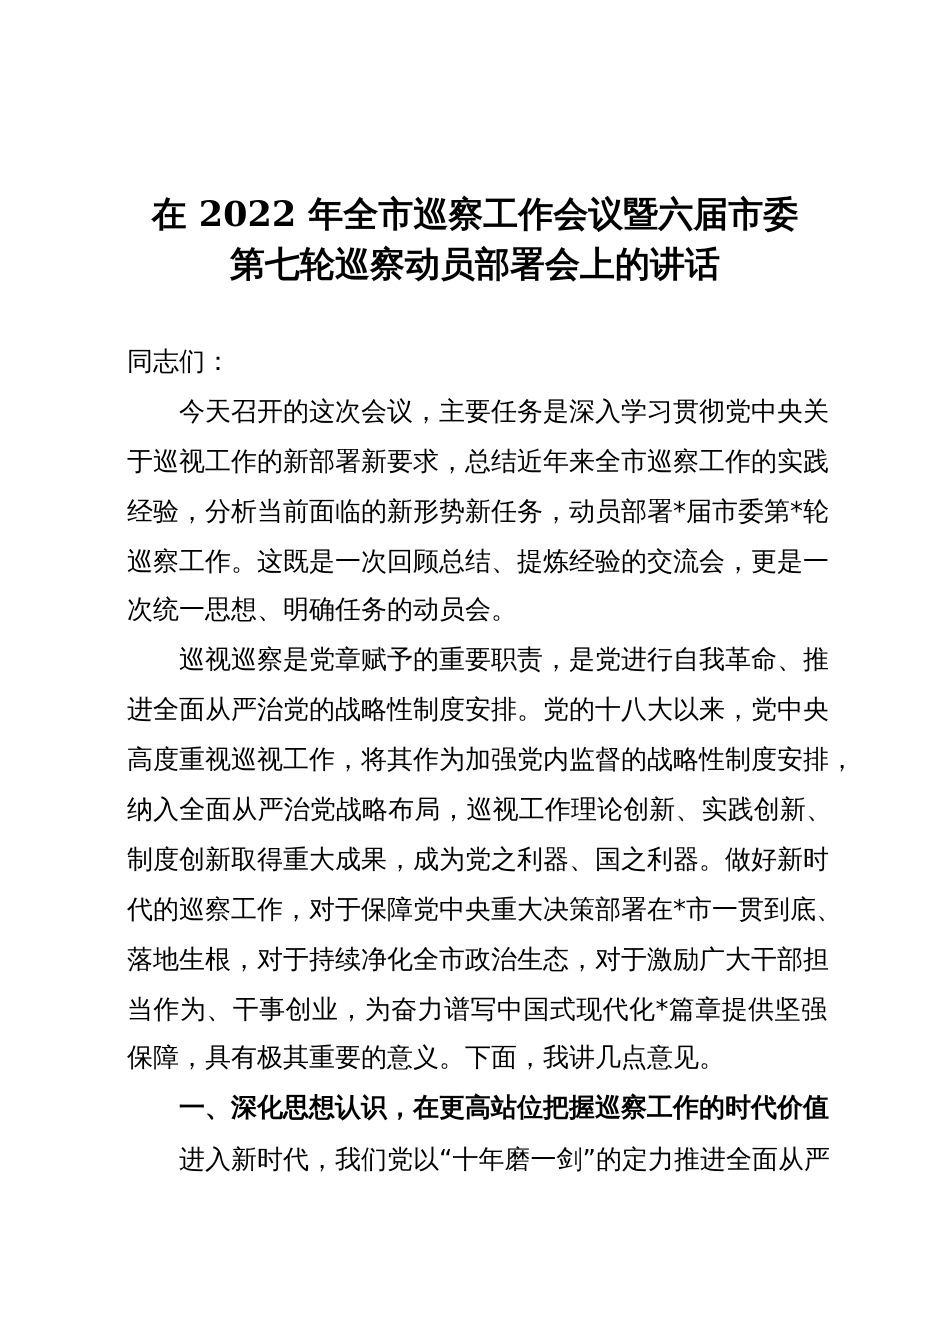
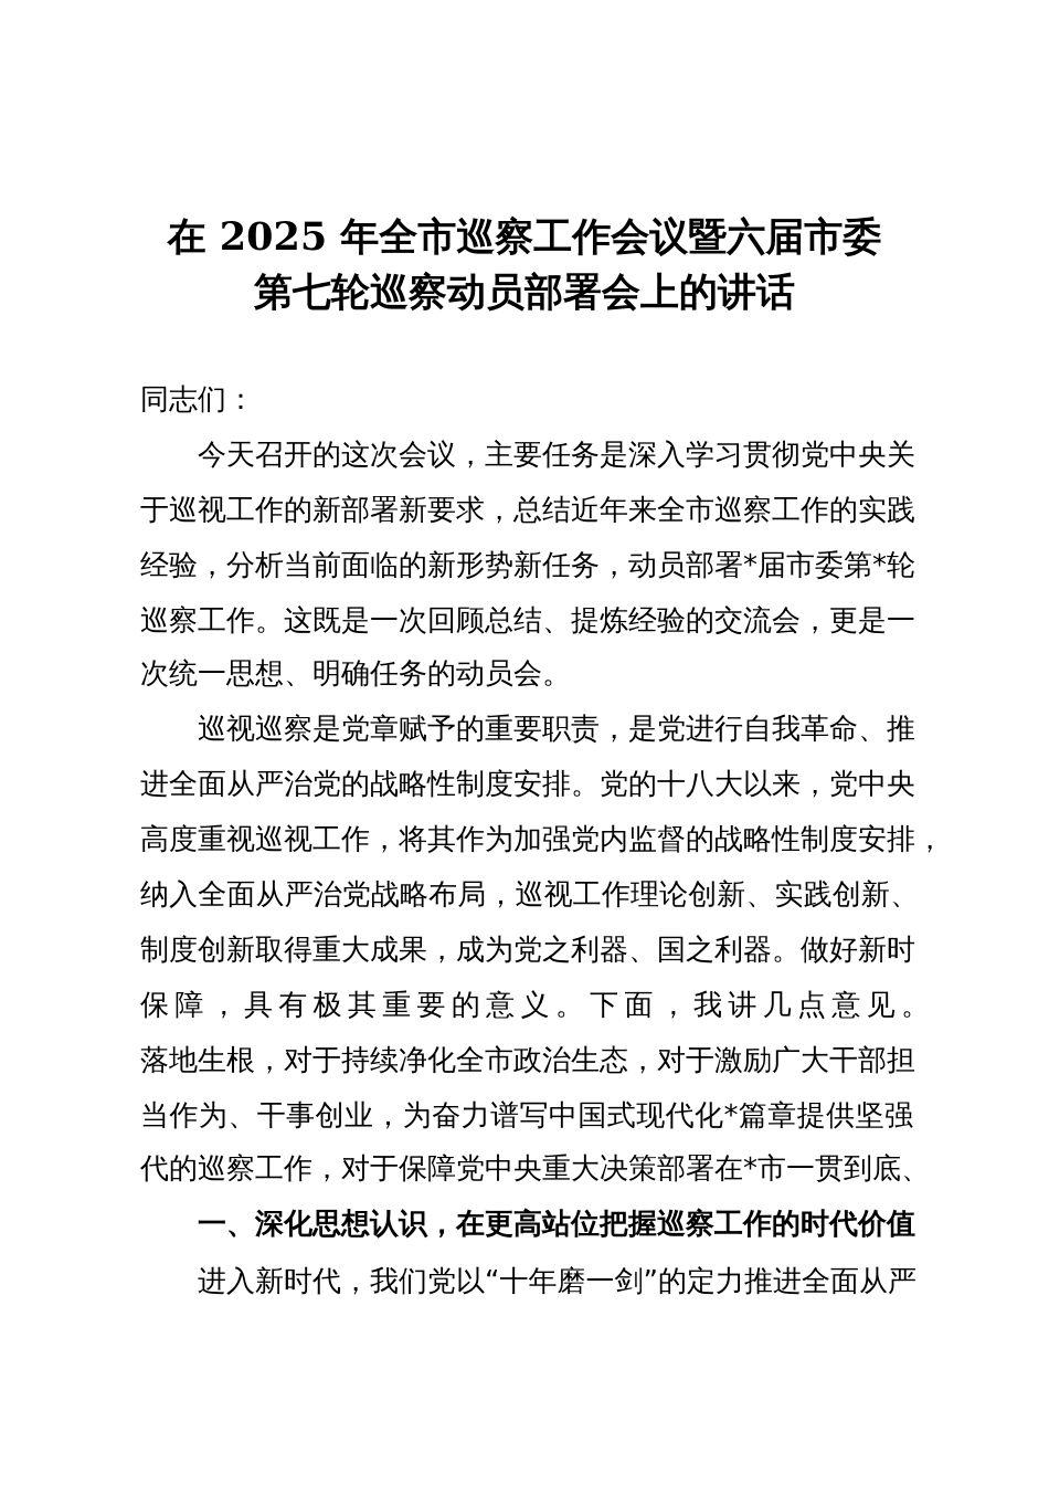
- 在 2022 年全市巡察工作会议暨六届市委
+ 在 2025 年全市巡察工作会议暨六届市委
  第七轮巡察动员部署会上的讲话
  同志们：
  今天召开的这次会议，主要任务是深入学习贯彻党中央关
  于巡视工作的新部署新要求，总结近年来全市巡察工作的实践
  经验，分析当前面临的新形势新任务，动员部署*届市委第*轮
  巡察工作。这既是一次回顾总结、提炼经验的交流会，更是一
  次统一思想、明确任务的动员会。
  巡视巡察是党章赋予的重要职责，是党进行自我革命、推
  进全面从严治党的战略性制度安排。党的十八大以来，党中央
  高度重视巡视工作，将其作为加强党内监督的战略性制度安排，
  纳入全面从严治党战略布局，巡视工作理论创新、实践创新、
  制度创新取得重大成果，成为党之利器、国之利器。做好新时
- 代的巡察工作，对于保障党中央重大决策部署在*市一贯到底、
+ 保障，具有极其重要的意义。下面，我讲几点意见。
  落地生根，对于持续净化全市政治生态，对于激励广大干部担
  当作为、干事创业，为奋力谱写中国式现代化*篇章提供坚强
- 保障，具有极其重要的意义。下面，我讲几点意见。
+ 代的巡察工作，对于保障党中央重大决策部署在*市一贯到底、
  一、深化思想认识，在更高站位把握巡察工作的时代价值
  进入新时代，我们党以“十年磨一剑”的定力推进全面从严
